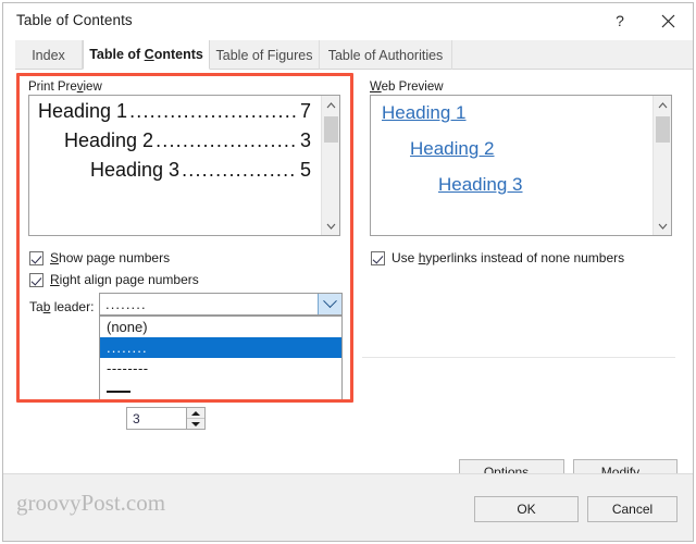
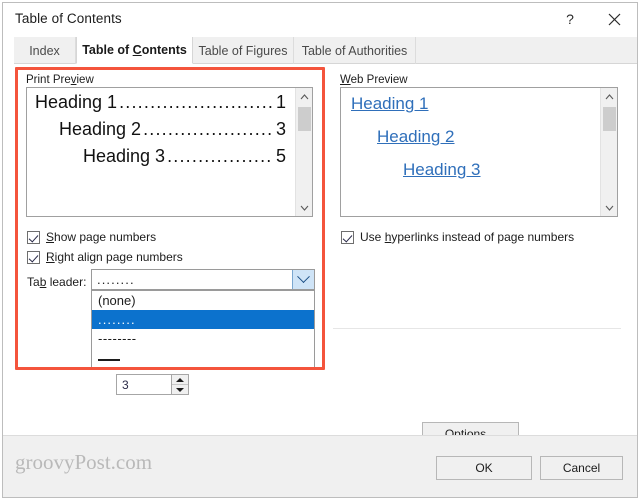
  Table of Contents
  ?
  Index
  Table of Contents
  Table of Figures
  Table of Authorities
  Print Preview
  Heading 1
  .........................
- 7
+ 1
  Heading 2
  .....................
  3
  Heading 3
  .................
  5
  Web Preview
  Heading 1
  Heading 2
  Heading 3
  Show page numbers
  Right align page numbers
- Use hyperlinks instead of none numbers
+ Use hyperlinks instead of page numbers
  Tab leader:
  ........
  (none)
  ........
  --------
  3
  Options...
- Modify...
  groovyPost.com
  OK
  Cancel
